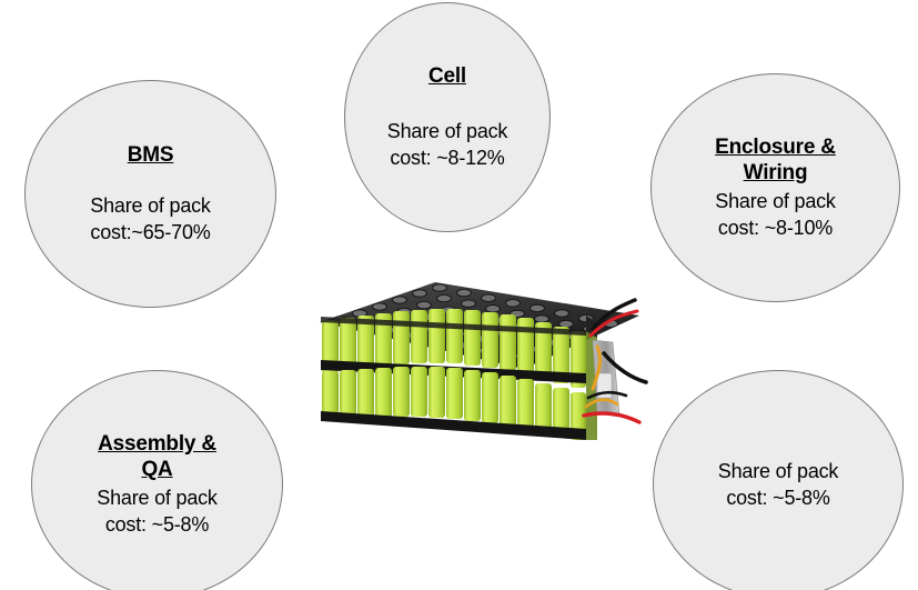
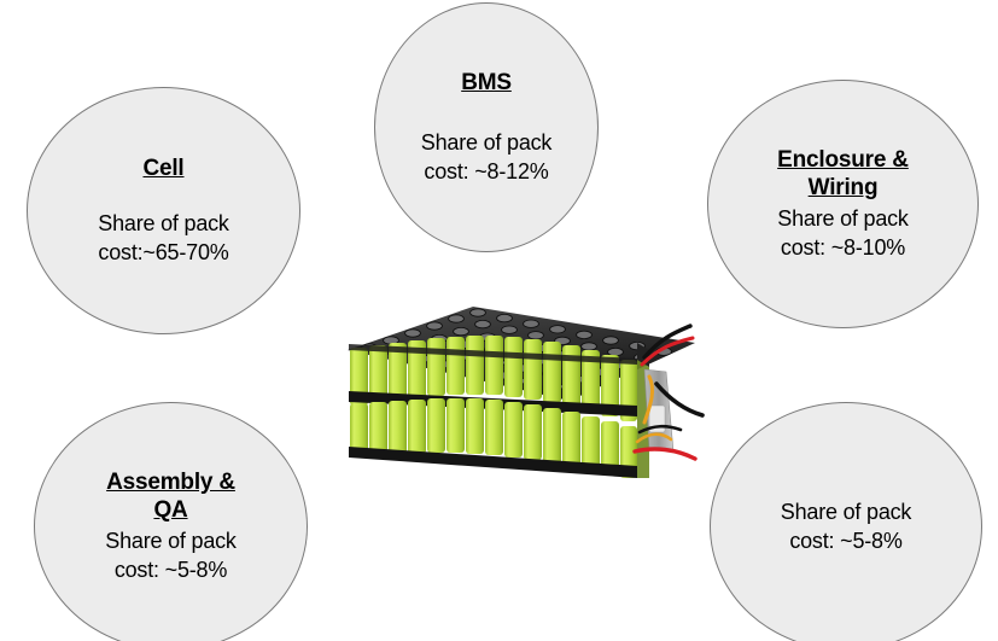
- BMS
+ Cell
  Share of pack
  cost:~65-70%
- Cell
+ BMS
  Share of pack
  cost: ~8-12%
  Enclosure &
  Wiring
  Share of pack
  cost: ~8-10%
  Assembly &
  QA
  Share of pack
  cost: ~5-8%
  Share of pack
  cost: ~5-8%
